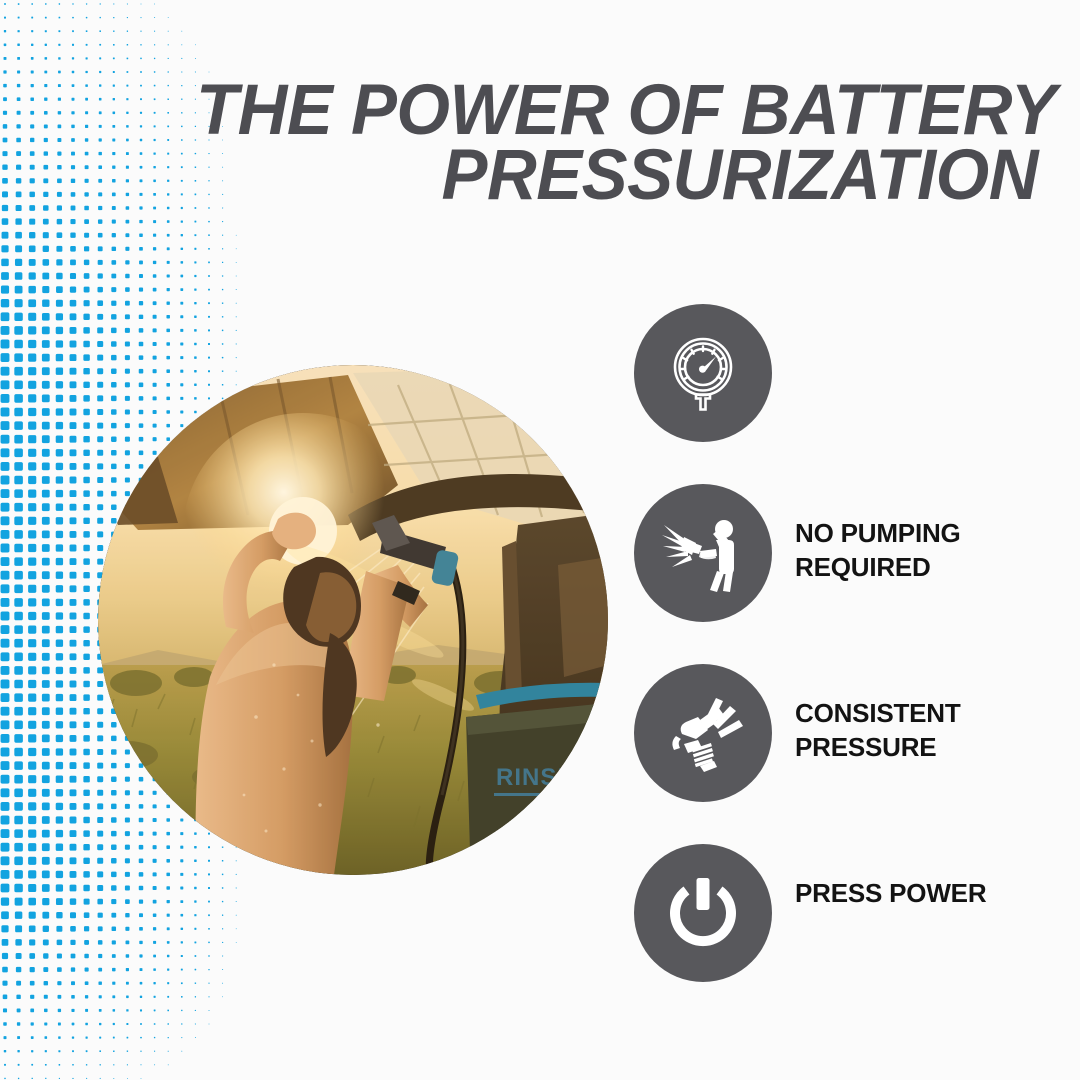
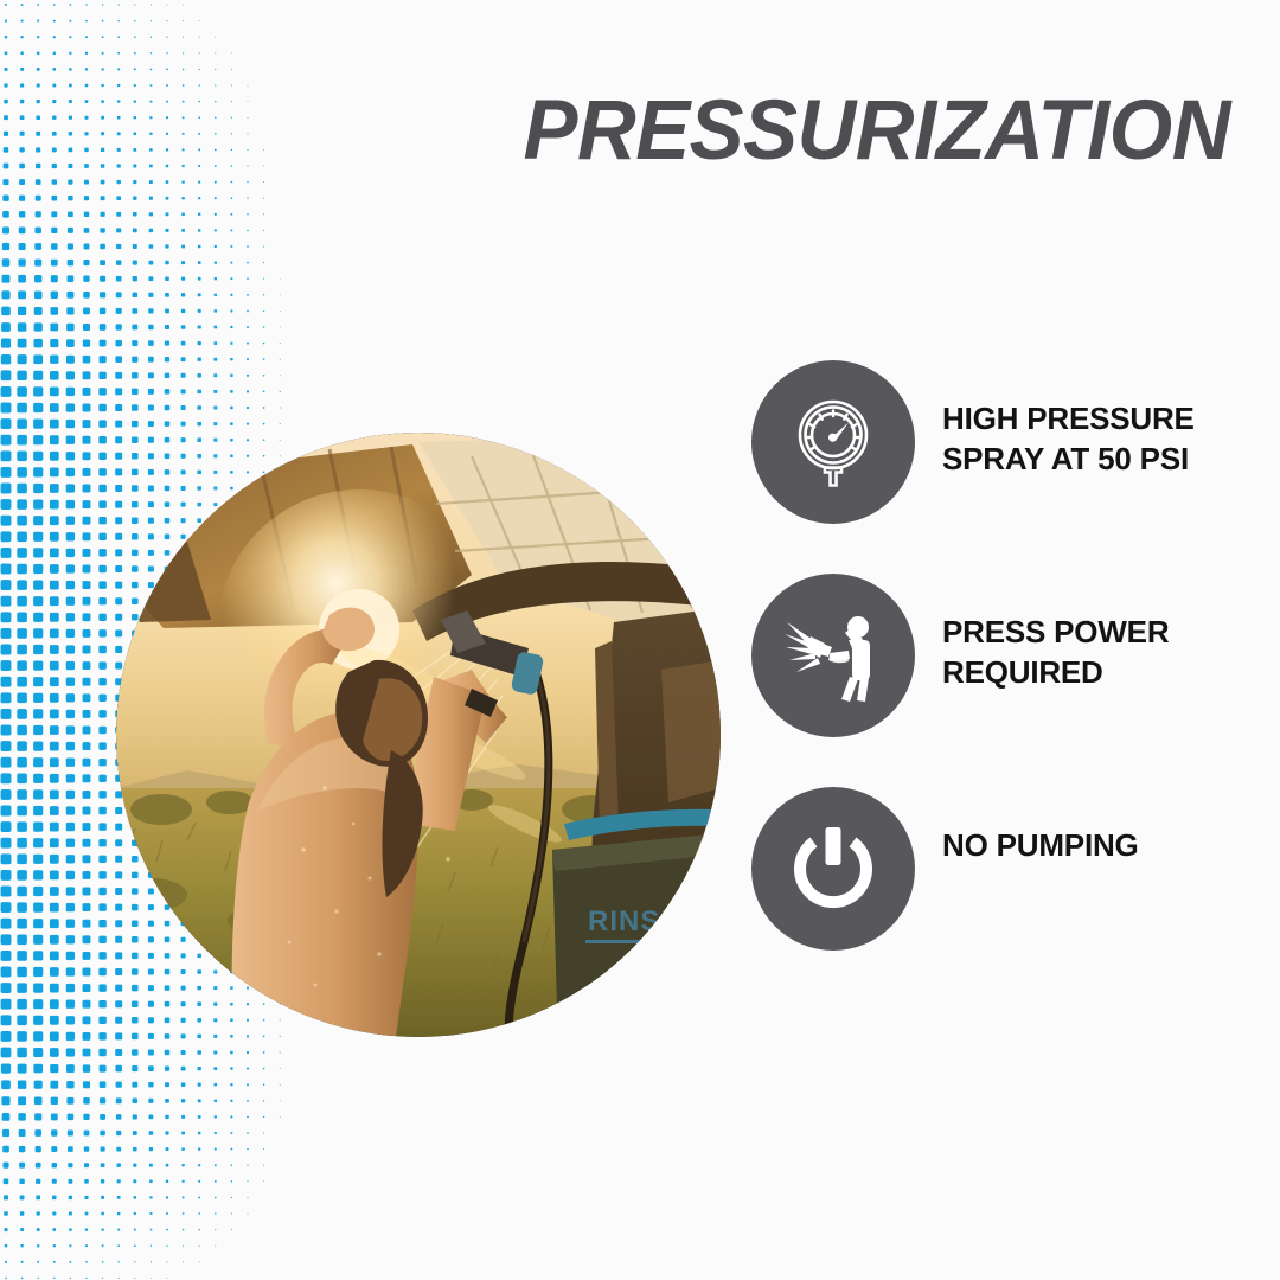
- THE POWER OF BATTERY
  PRESSURIZATION
  RINS
+ HIGH PRESSURE
+ SPRAY AT 50 PSI
- NO PUMPING
+ PRESS POWER
  REQUIRED
- CONSISTENT
- PRESSURE
- PRESS POWER
+ NO PUMPING
